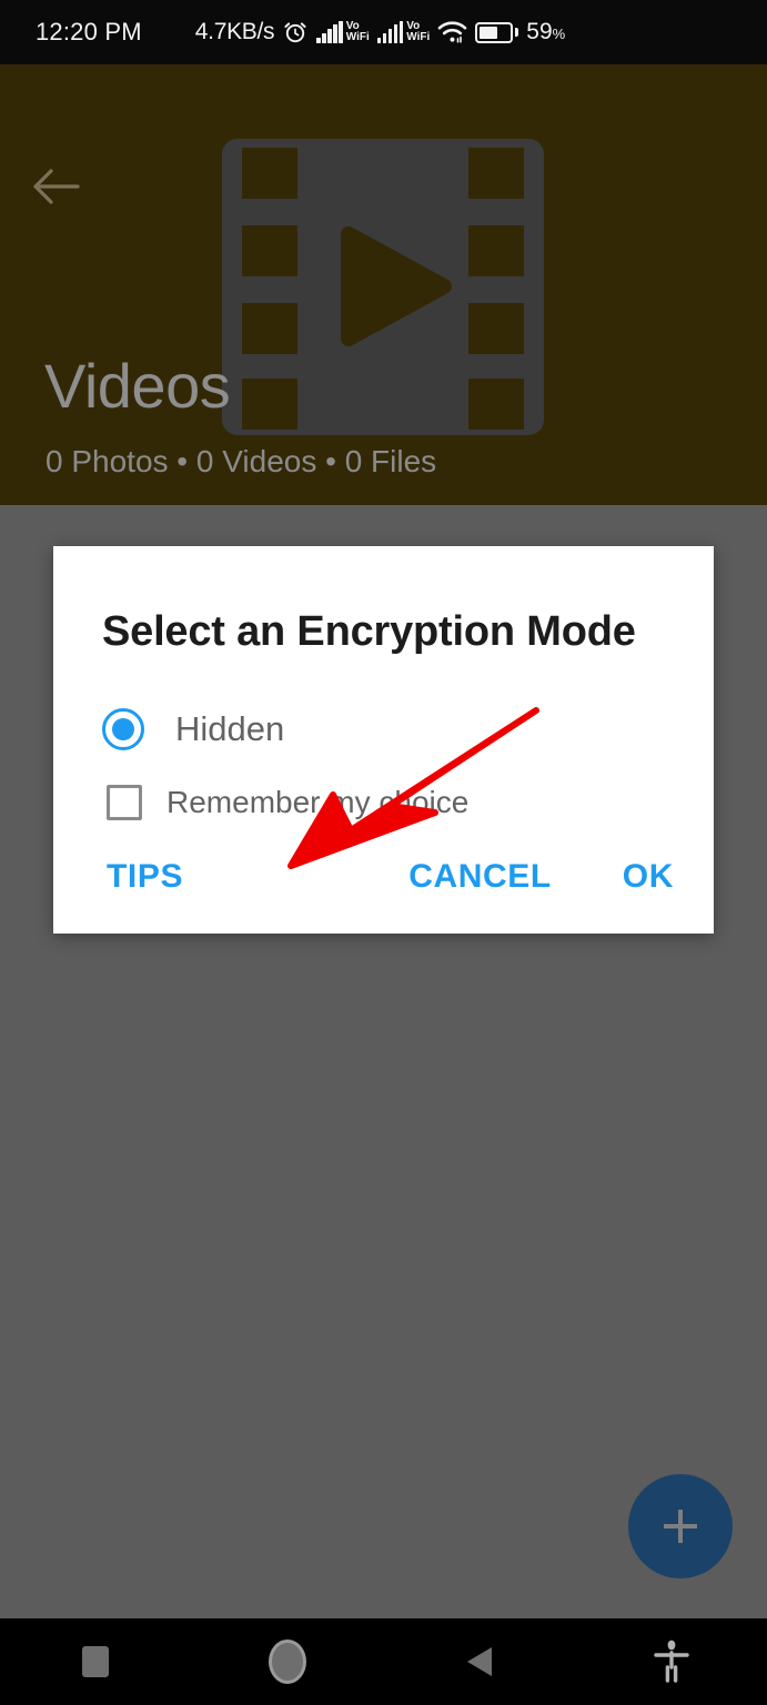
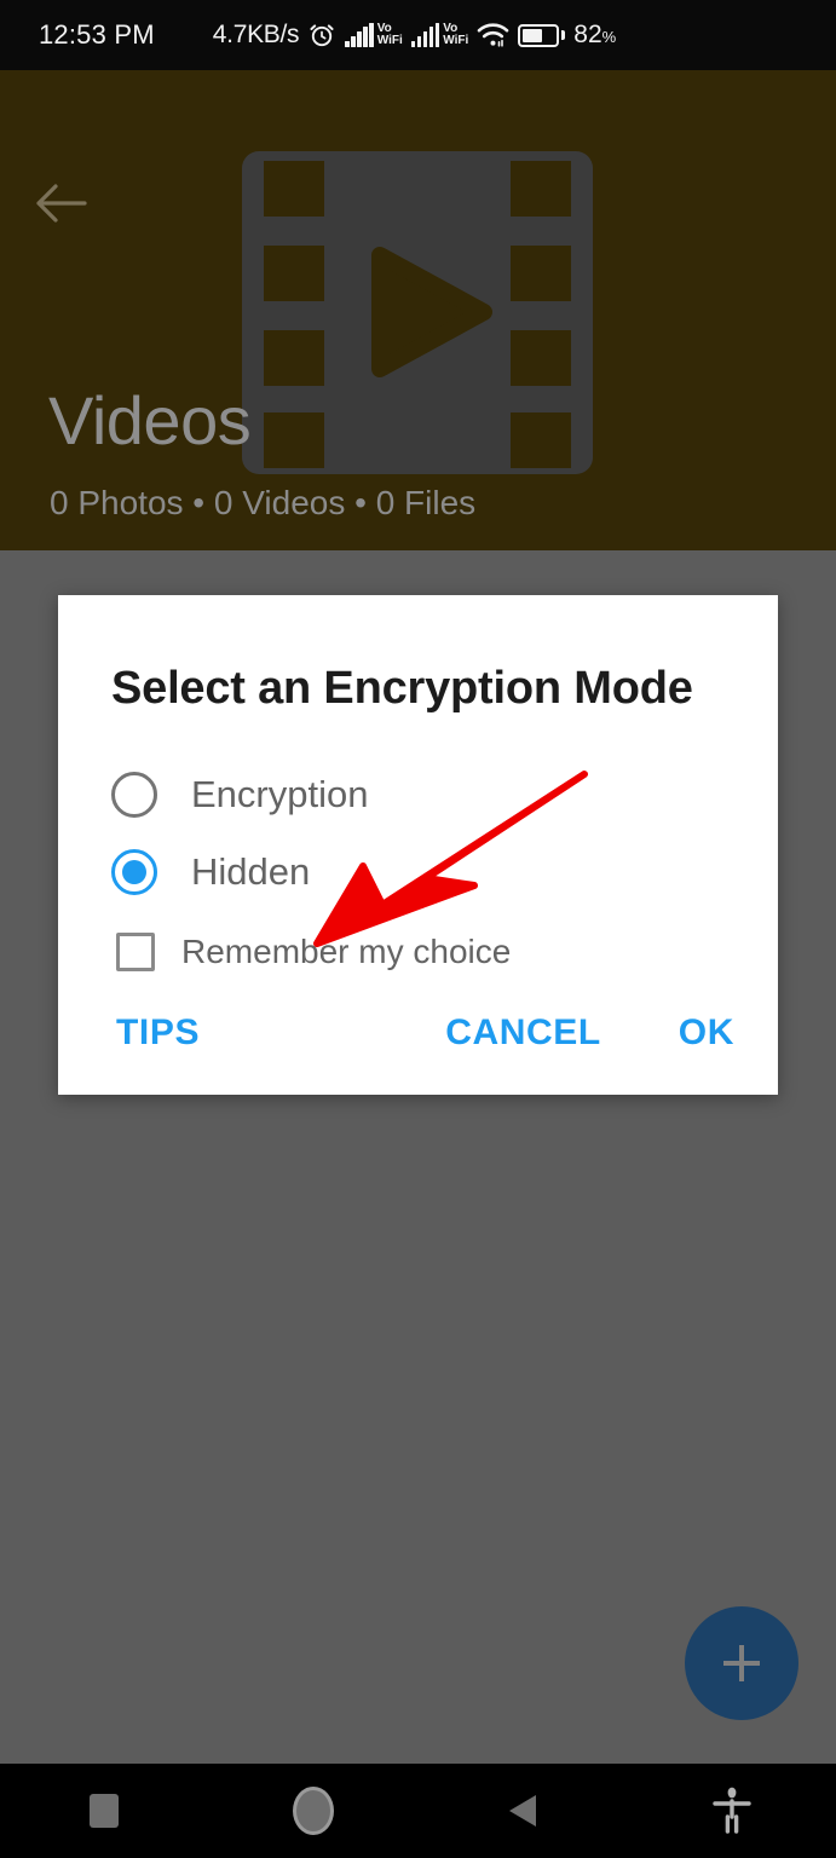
- 12:20 PM
+ 12:53 PM
  4.7KB/s
  Vo
  WiFi
  Vo
  WiFi
- 59%
+ 82%
  Videos
  0 Photos • 0 Videos • 0 Files
  Select an Encryption Mode
+ Encryption
  Hidden
  Remember my choice
  TIPS
  CANCEL
  OK
